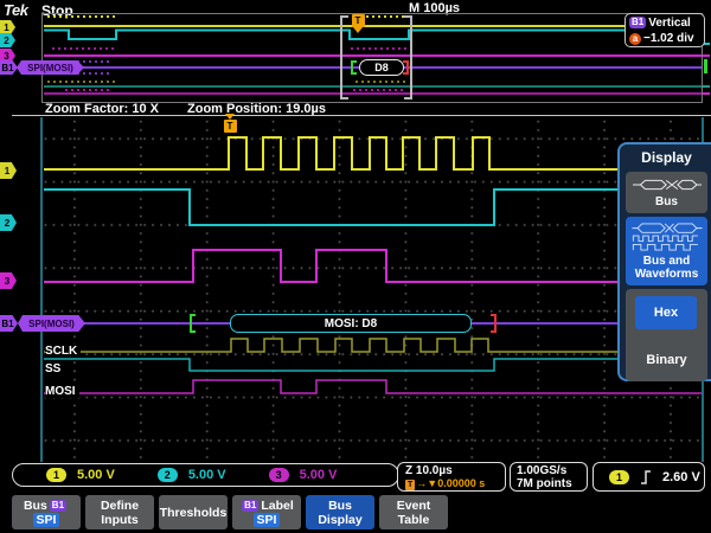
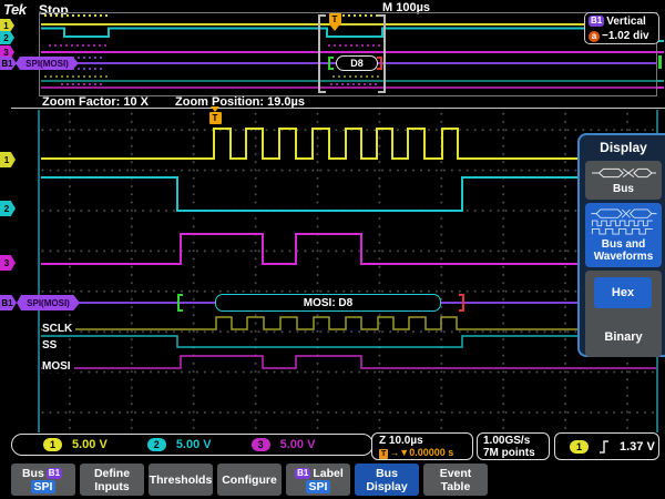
  Tek
  Stop
  M 100µs
  B1 Vertical
  a −1.02 div
  Zoom Factor: 10 X
  Zoom Position: 19.0µs
  SCLK
  SS
  MOSI
  Display
  Bus
  Bus and Waveforms
  Hex
  Binary
  1
  5.00 V
  2
  5.00 V
  3
  5.00 V
  Z 10.0µs
  →▼0.00000 s
  1.00GS/s
  7M points
  1
- 2.60 V
+ 1.37 V
  Bus
  B1
  SPI
  Define
  Inputs
  Thresholds
+ Configure
  B1
  Label
  SPI
  Bus Display
  Event Table
  1
  2
  3
  B1
  1
  2
  3
  B1
  SPI(MOSI)
  SPI(MOSI)
  D8
  MOSI: D8
  T
  T
